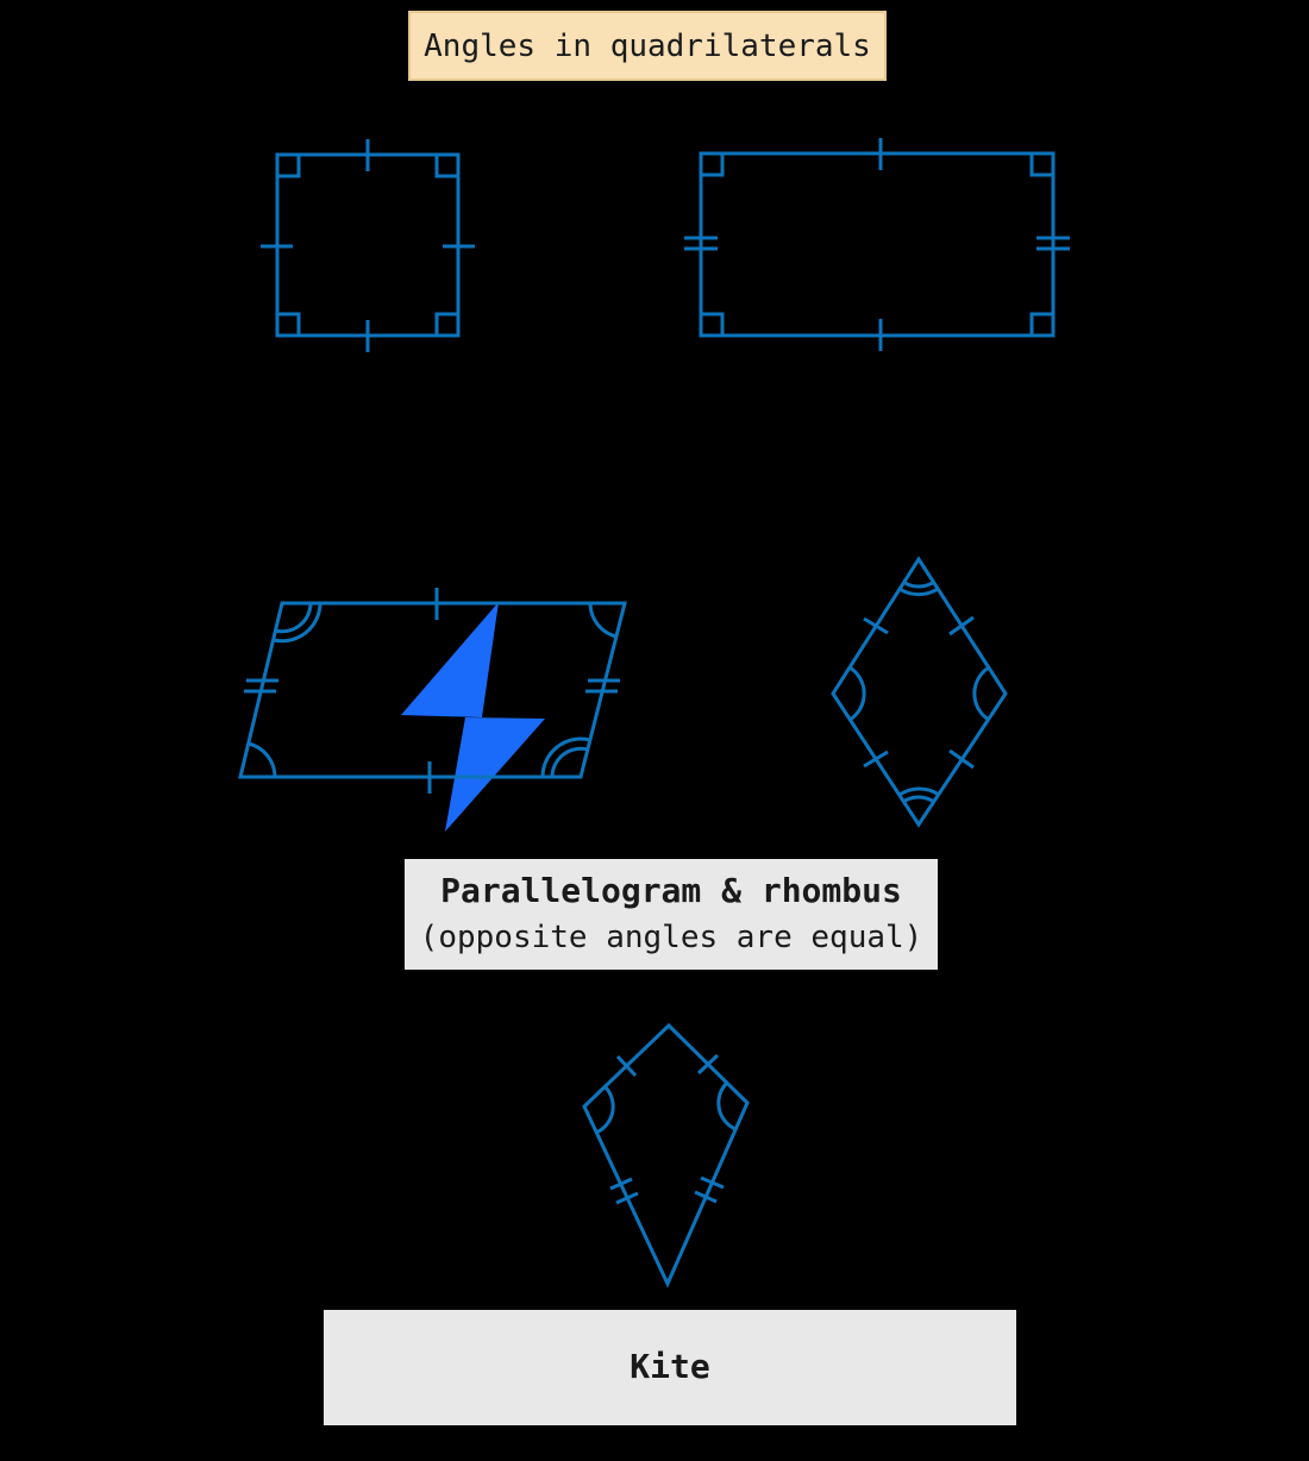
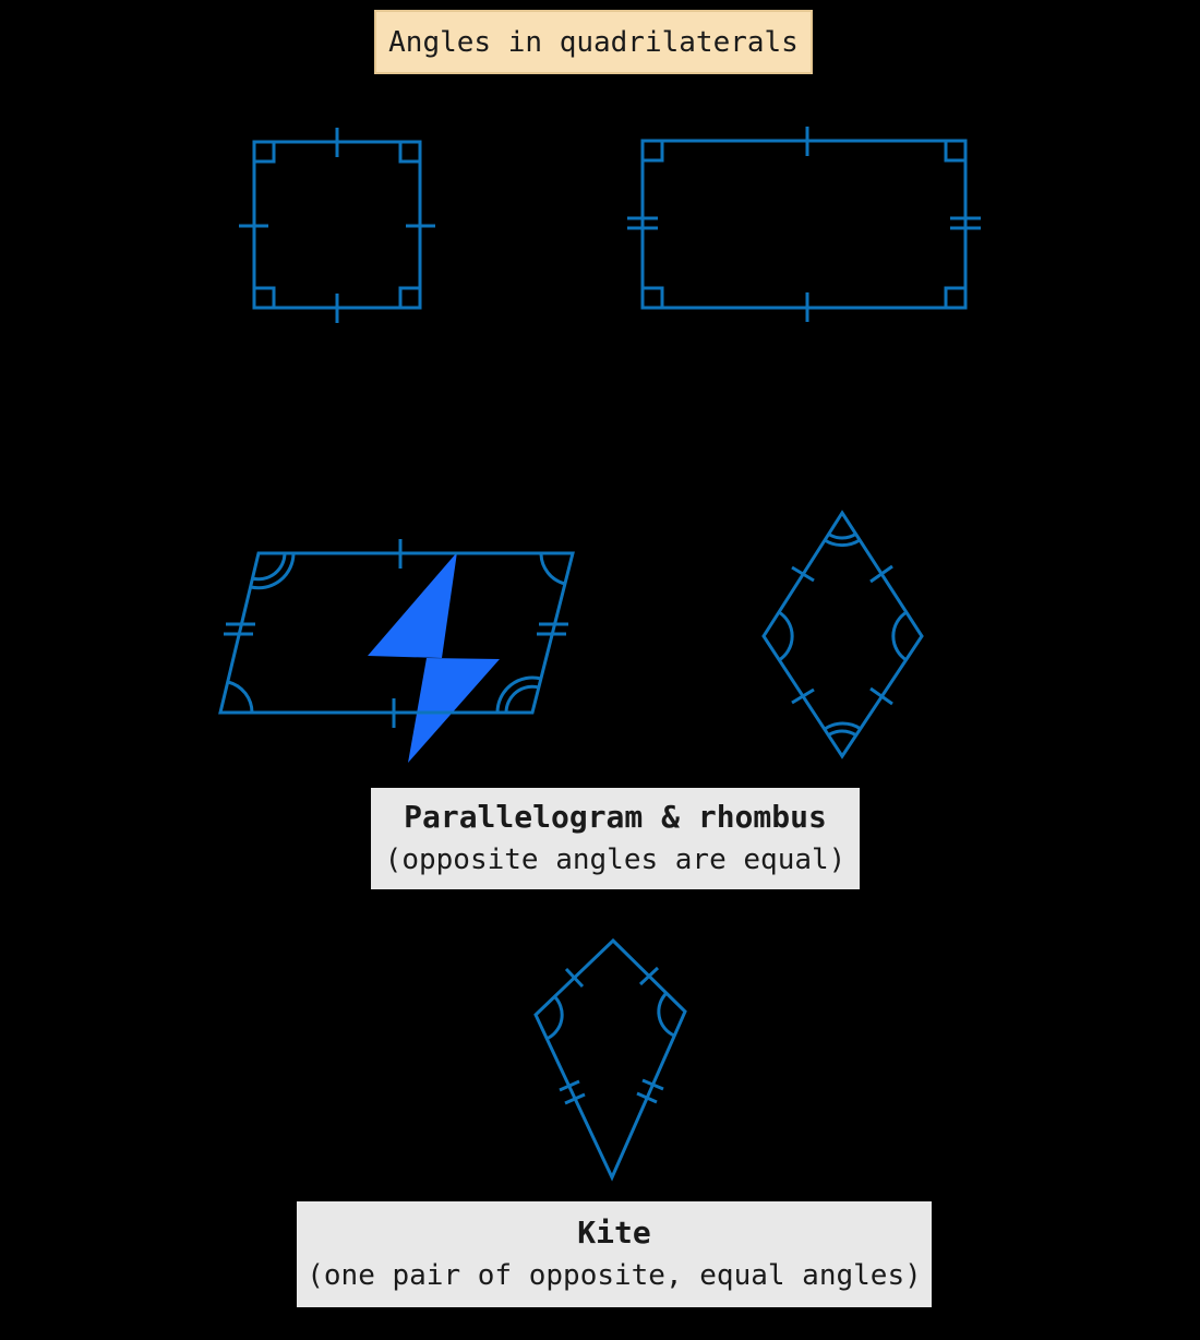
  Angles in quadrilaterals
  Parallelogram & rhombus
  (opposite angles are equal)
  Kite
+ (one pair of opposite, equal angles)
